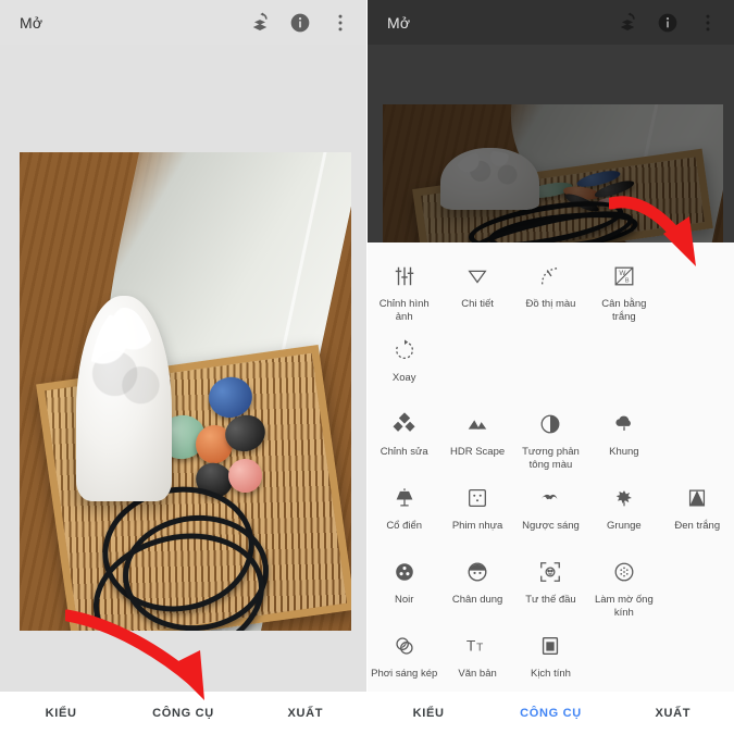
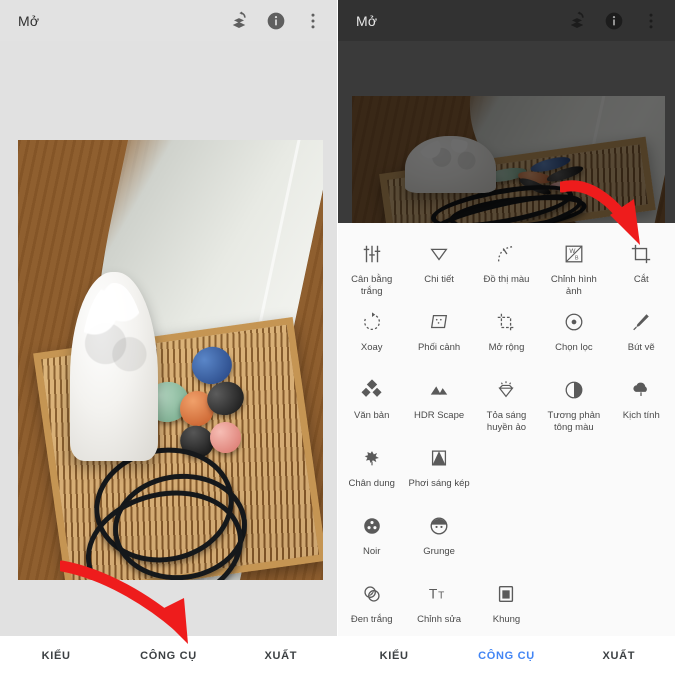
  Mở
  KIỂU
  CÔNG CỤ
  XUẤT
  Mở
- Chỉnh hình ảnh
+ Cân bằng trắng
  Chi tiết
  Đồ thị màu
- Cân bằng trắng
+ Chỉnh hình ảnh
+ Cắt
  Xoay
+ Phối cảnh
+ Mở rộng
+ Chọn lọc
+ Bút vẽ
- Chỉnh sửa
+ Văn bản
  HDR Scape
+ Tỏa sáng huyền ảo
  Tương phản tông màu
- Khung
+ Kịch tính
- Cổ điển
- Phim nhựa
- Ngược sáng
- Grunge
+ Chân dung
- Đen trắng
+ Phơi sáng kép
  Noir
- Chân dung
+ Grunge
- Tư thế đầu
- Làm mờ ống kính
- Phơi sáng kép
+ Đen trắng
  T
  T
- Văn bản
+ Chỉnh sửa
- Kịch tính
+ Khung
  KIỂU
  CÔNG CỤ
  XUẤT
